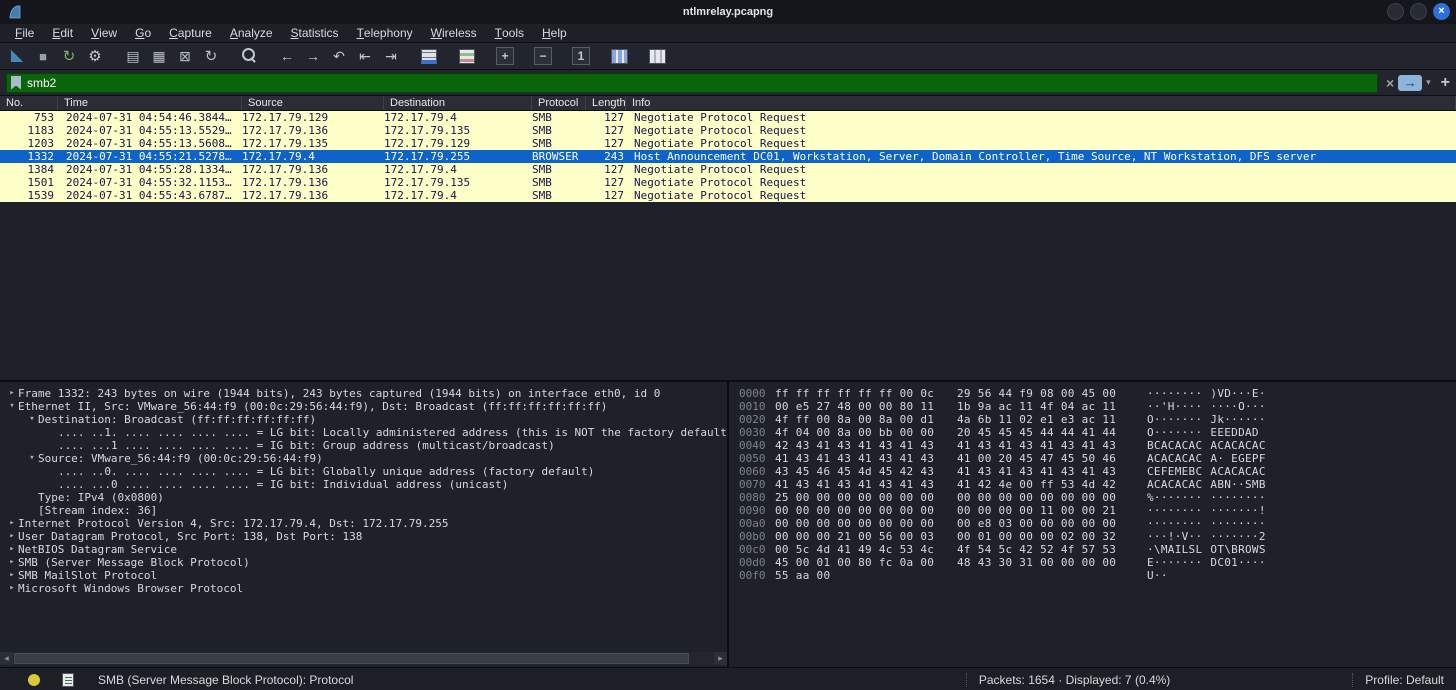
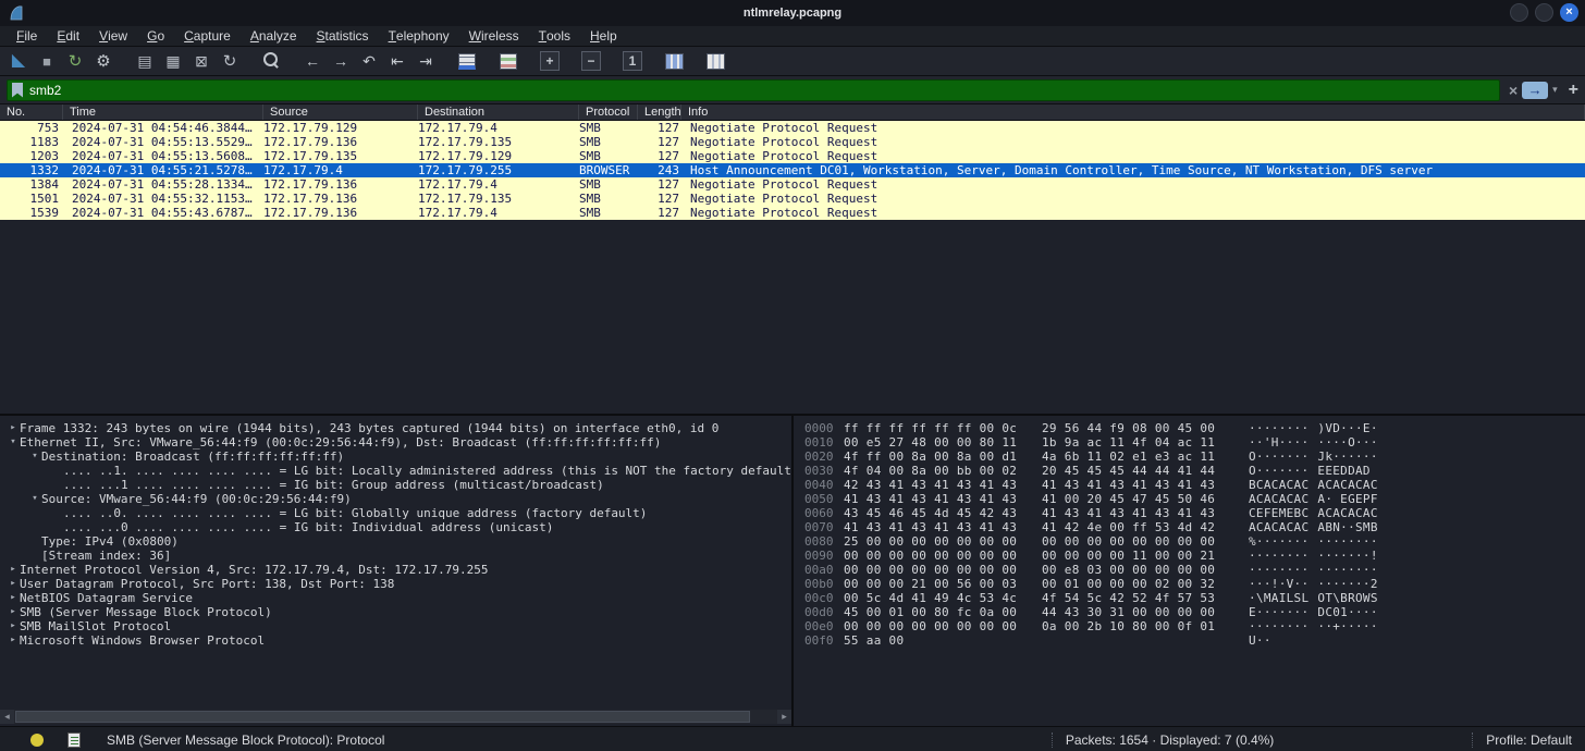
  ntlmrelay.pcapng
  ×
  F
  ile
  E
  dit
  V
  iew
  G
  o
  C
  apture
  A
  nalyze
  S
  tatistics
  T
  elephony
  W
  ireless
  T
  ools
  H
  elp
  ◣
  ■
  ↻
  ⚙
  ▤
  ▦
  ⊠
  ↻
  ←
  →
  ↶
  ⇤
  ⇥
  +
  −
  1
  smb2
  ×
  →
  ▾
  +
  No.
  Time
  Source
  Destination
  Protocol
  Length
  Info
  753
  2024-07-31 04:54:46.3844…
  172.17.79.129
  172.17.79.4
  SMB
  127
  Negotiate Protocol Request
  1183
  2024-07-31 04:55:13.5529…
  172.17.79.136
  172.17.79.135
  SMB
  127
  Negotiate Protocol Request
  1203
  2024-07-31 04:55:13.5608…
  172.17.79.135
  172.17.79.129
  SMB
  127
  Negotiate Protocol Request
  1332
  2024-07-31 04:55:21.5278…
  172.17.79.4
  172.17.79.255
  BROWSER
  243
  Host Announcement DC01, Workstation, Server, Domain Controller, Time Source, NT Workstation, DFS server
  1384
  2024-07-31 04:55:28.1334…
  172.17.79.136
  172.17.79.4
  SMB
  127
  Negotiate Protocol Request
  1501
  2024-07-31 04:55:32.1153…
  172.17.79.136
  172.17.79.135
  SMB
  127
  Negotiate Protocol Request
  1539
  2024-07-31 04:55:43.6787…
  172.17.79.136
  172.17.79.4
  SMB
  127
  Negotiate Protocol Request
  ▸
  Frame 1332: 243 bytes on wire (1944 bits), 243 bytes captured (1944 bits) on interface eth0, id 0
  ▾
  Ethernet II, Src: VMware_56:44:f9 (00:0c:29:56:44:f9), Dst: Broadcast (ff:ff:ff:ff:ff:ff)
  ▾
  Destination: Broadcast (ff:ff:ff:ff:ff:ff)
  .... ..1. .... .... .... .... = LG bit: Locally administered address (this is NOT the factory default
  .... ...1 .... .... .... .... = IG bit: Group address (multicast/broadcast)
  ▾
  Source: VMware_56:44:f9 (00:0c:29:56:44:f9)
  .... ..0. .... .... .... .... = LG bit: Globally unique address (factory default)
  .... ...0 .... .... .... .... = IG bit: Individual address (unicast)
  Type: IPv4 (0x0800)
  [Stream index: 36]
  ▸
  Internet Protocol Version 4, Src: 172.17.79.4, Dst: 172.17.79.255
  ▸
  User Datagram Protocol, Src Port: 138, Dst Port: 138
  ▸
  NetBIOS Datagram Service
  ▸
  SMB (Server Message Block Protocol)
  ▸
  SMB MailSlot Protocol
  ▸
  Microsoft Windows Browser Protocol
  ◂
  ▸
  0000 ff ff ff ff ff ff 00 0c 29 56 44 f9 08 00 45 00 ········ )VD···E·
  0010 00 e5 27 48 00 00 80 11 1b 9a ac 11 4f 04 ac 11 ··'H···· ····O···
  0020 4f ff 00 8a 00 8a 00 d1 4a 6b 11 02 e1 e3 ac 11 O······· Jk······
- 0030 4f 04 00 8a 00 bb 00 00 20 45 45 45 44 44 41 44 O······· EEEDDAD
+ 0030 4f 04 00 8a 00 bb 00 02 20 45 45 45 44 44 41 44 O······· EEEDDAD
  0040 42 43 41 43 41 43 41 43 41 43 41 43 41 43 41 43 BCACACAC ACACACAC
  0050 41 43 41 43 41 43 41 43 41 00 20 45 47 45 50 46 ACACACAC A· EGEPF
  0060 43 45 46 45 4d 45 42 43 41 43 41 43 41 43 41 43 CEFEMEBC ACACACAC
  0070 41 43 41 43 41 43 41 43 41 42 4e 00 ff 53 4d 42 ACACACAC ABN··SMB
  0080 25 00 00 00 00 00 00 00 00 00 00 00 00 00 00 00 %······· ········
  0090 00 00 00 00 00 00 00 00 00 00 00 00 11 00 00 21 ········ ·······!
  00a0 00 00 00 00 00 00 00 00 00 e8 03 00 00 00 00 00 ········ ········
  00b0 00 00 00 21 00 56 00 03 00 01 00 00 00 02 00 32 ···!·V·· ·······2
  00c0 00 5c 4d 41 49 4c 53 4c 4f 54 5c 42 52 4f 57 53 ·\MAILSL OT\BROWS
- 00d0 45 00 01 00 80 fc 0a 00 48 43 30 31 00 00 00 00 E······· DC01····
+ 00d0 45 00 01 00 80 fc 0a 00 44 43 30 31 00 00 00 00 E······· DC01····
+ 00e0 00 00 00 00 00 00 00 00 0a 00 2b 10 80 00 0f 01 ········ ··+·····
  00f0 55 aa 00 U··
  SMB (Server Message Block Protocol): Protocol
  Packets: 1654 · Displayed: 7 (0.4%)
  Profile: Default
